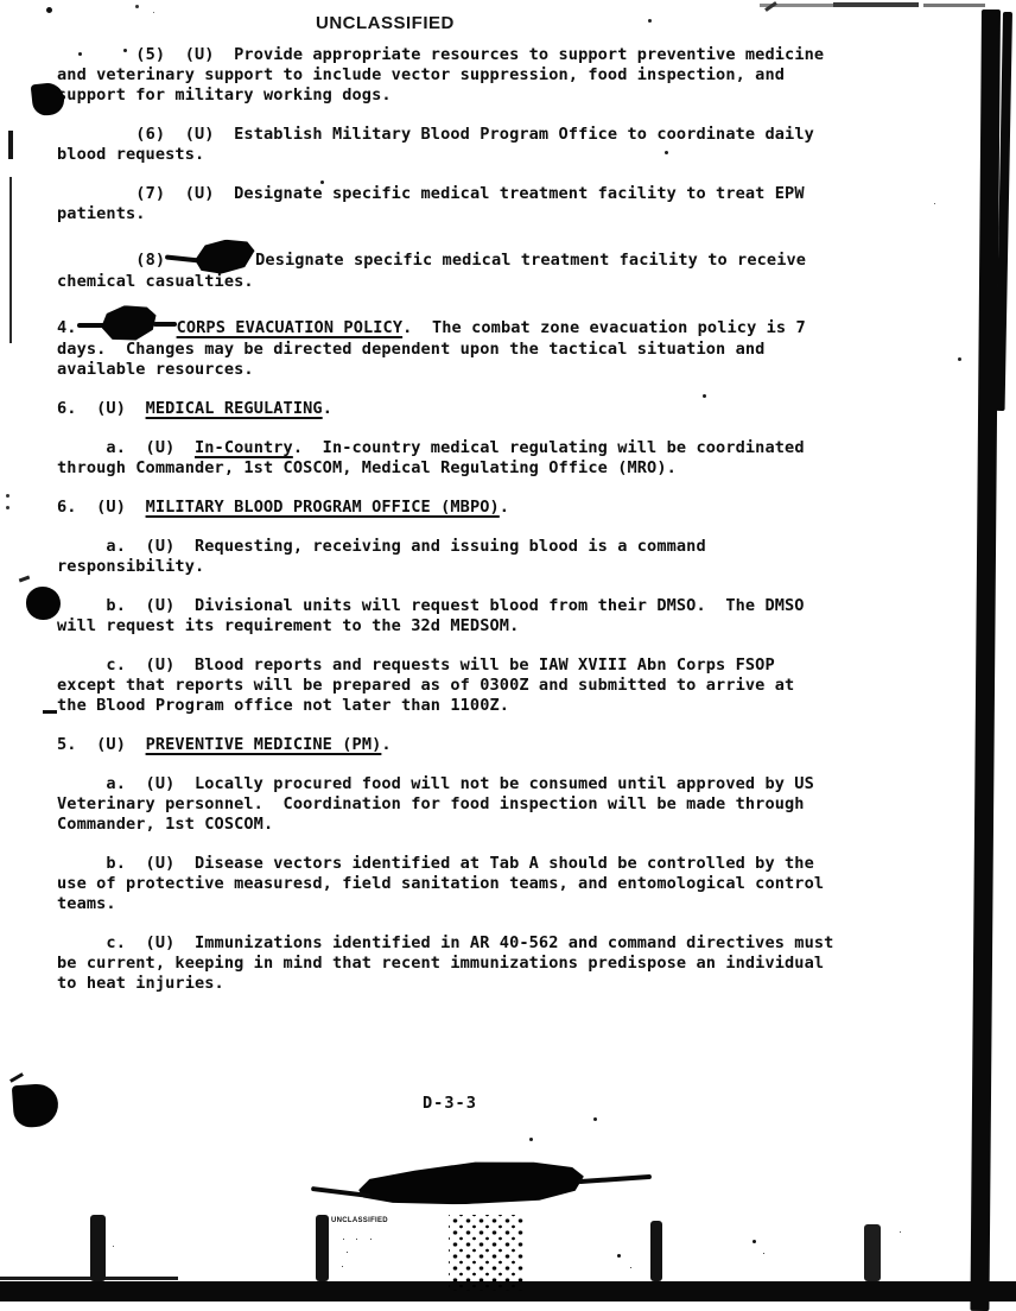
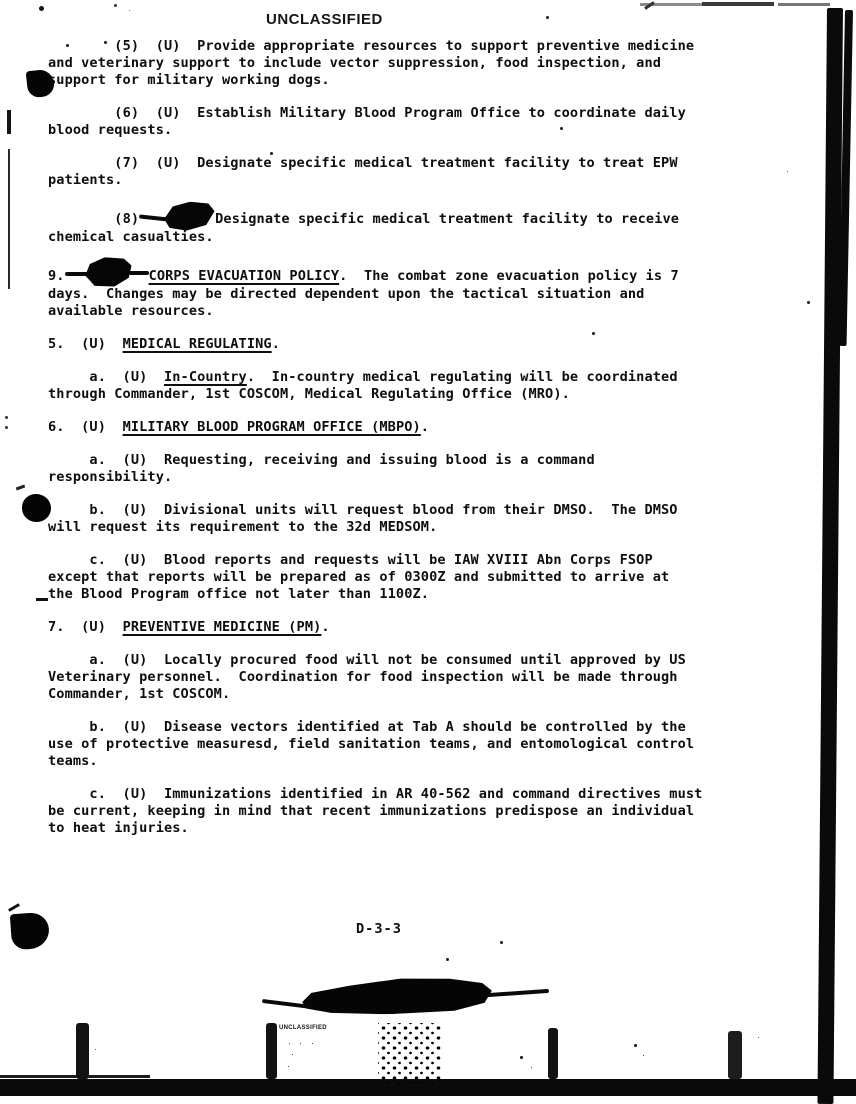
  UNCLASSIFIED
  (5) (U) Provide appropriate resources to support preventive medicine
  and veterinary support to include vector suppression, food inspection, and
  upport for military working dogs.
  (6) (U) Establish Military Blood Program Office to coordinate daily
  blood requests.
  (7) (U) Designate specific medical treatment facility to treat EPW
  patients.
  (8) Designate specific medical treatment facility to receive
  chemical casualties.
- 4. CORPS EVACUATION POLICY. The combat zone evacuation policy is 7
+ 9. CORPS EVACUATION POLICY. The combat zone evacuation policy is 7
  days. Changes may be directed dependent upon the tactical situation and
  available resources.
- 6. (U) MEDICAL REGULATING.
+ 5. (U) MEDICAL REGULATING.
  a. (U) In-Country. In-country medical regulating will be coordinated
  through Commander, 1st COSCOM, Medical Regulating Office (MRO).
  6. (U) MILITARY BLOOD PROGRAM OFFICE (MBPO).
  a. (U) Requesting, receiving and issuing blood is a command
  responsibility.
  b. (U) Divisional units will request blood from their DMSO. The DMSO
  will request its requirement to the 32d MEDSOM.
  c. (U) Blood reports and requests will be IAW XVIII Abn Corps FSOP
  except that reports will be prepared as of 0300Z and submitted to arrive at
  the Blood Program office not later than 1100Z.
- 5. (U) PREVENTIVE MEDICINE (PM).
+ 7. (U) PREVENTIVE MEDICINE (PM).
  a. (U) Locally procured food will not be consumed until approved by US
  Veterinary personnel. Coordination for food inspection will be made through
  Commander, 1st COSCOM.
  b. (U) Disease vectors identified at Tab A should be controlled by the
  use of protective measuresd, field sanitation teams, and entomological control
  teams.
  c. (U) Immunizations identified in AR 40-562 and command directives must
  be current, keeping in mind that recent immunizations predispose an individual
  to heat injuries.
  D-3-3
